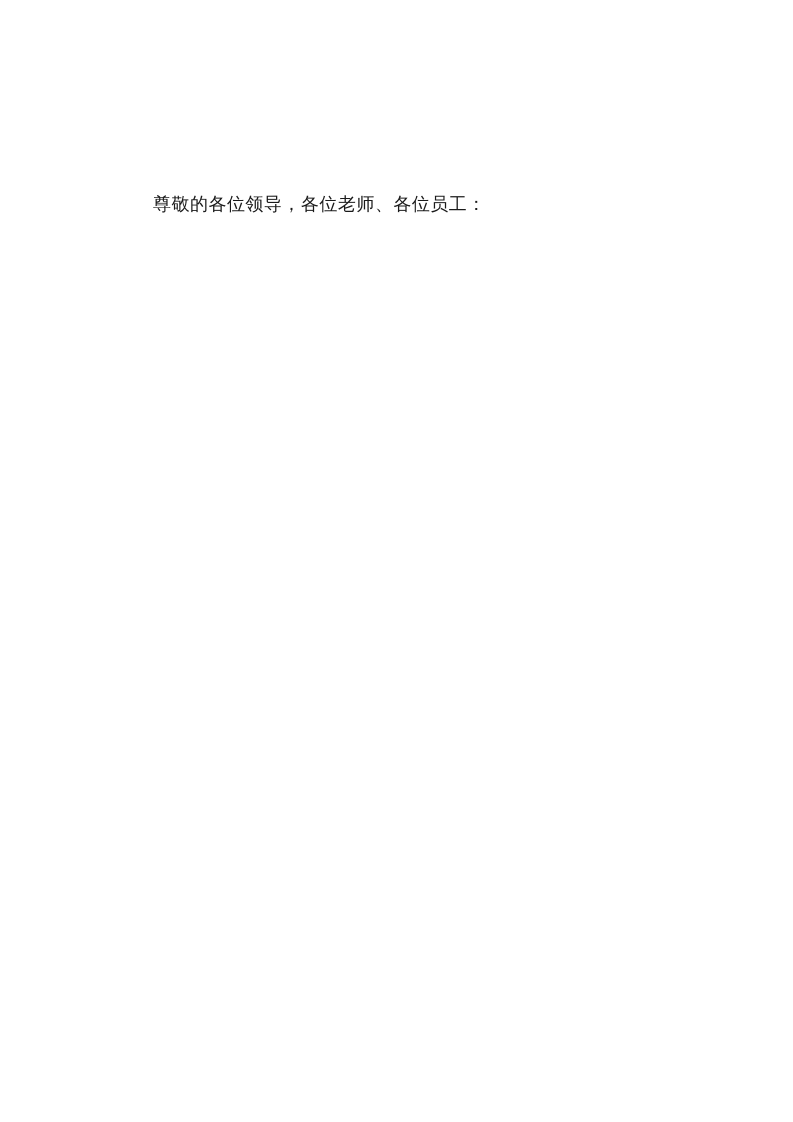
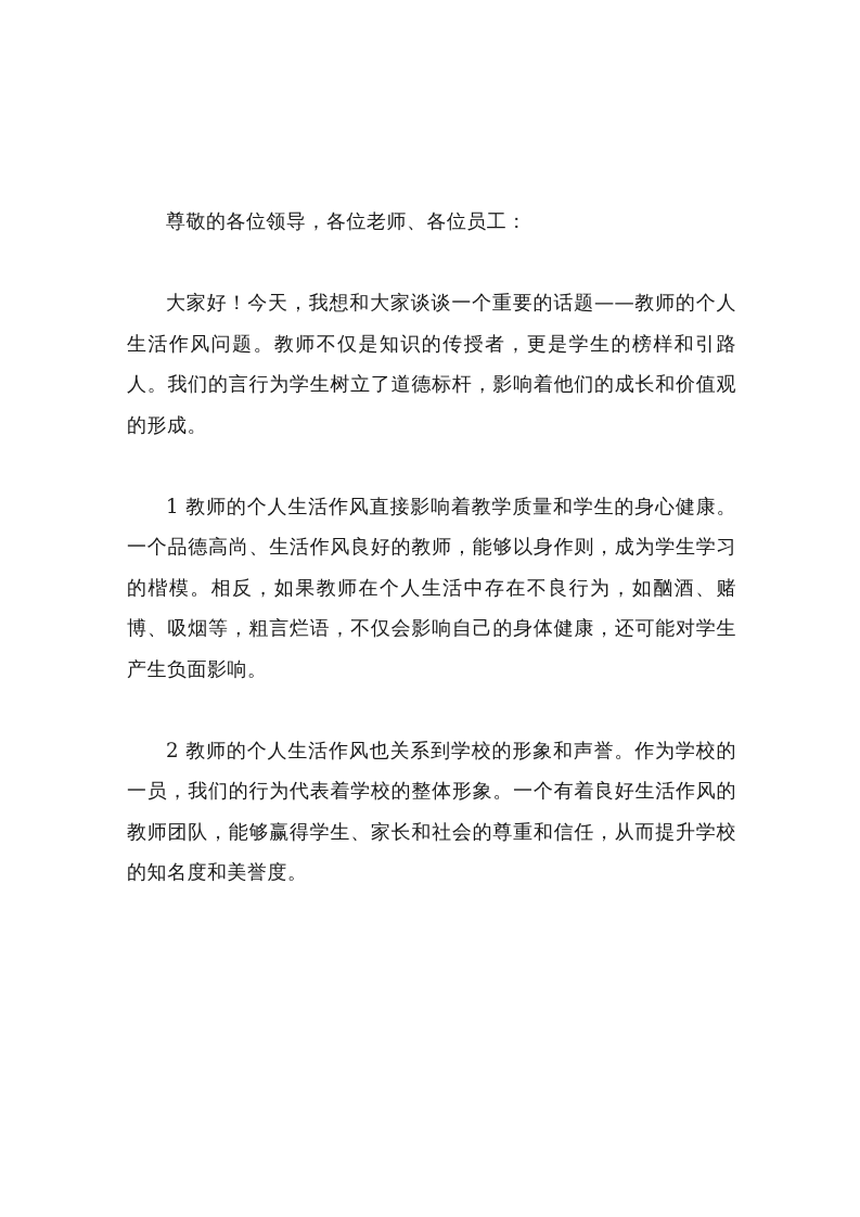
  尊敬的各位领导，各位老师、各位员工：
+ 大家好！今天，我想和大家谈谈一个重要的话题——教师的个人生活作风问题。教师不仅是知识的传授者，更是学生的榜样和引路人。我们的言行为学生树立了道德标杆，影响着他们的成长和价值观的形成。
+ 1 教师的个人生活作风直接影响着教学质量和学生的身心健康。一个品德高尚、生活作风良好的教师，能够以身作则，成为学生学习的楷模。相反，如果教师在个人生活中存在不良行为，如酗酒、赌博、吸烟等，粗言烂语，不仅会影响自己的身体健康，还可能对学生产生负面影响。
+ 2 教师的个人生活作风也关系到学校的形象和声誉。作为学校的一员，我们的行为代表着学校的整体形象。一个有着良好生活作风的教师团队，能够赢得学生、家长和社会的尊重和信任，从而提升学校的知名度和美誉度。
